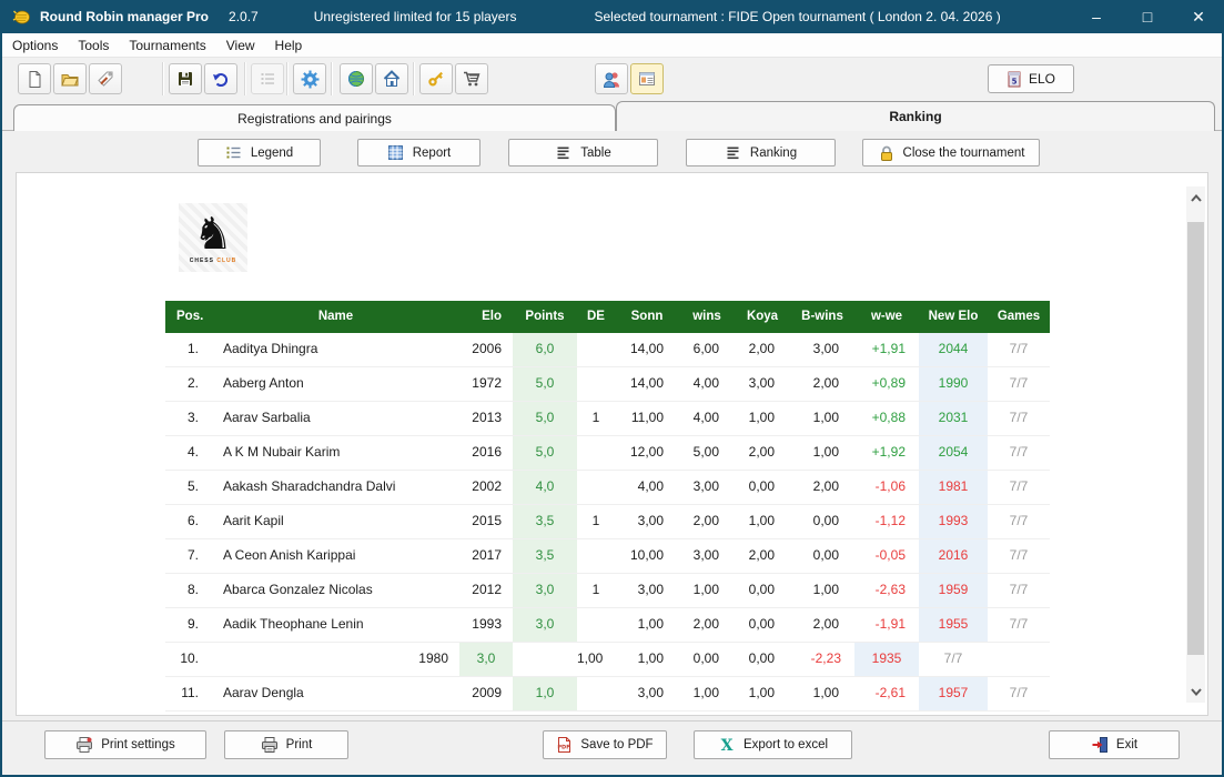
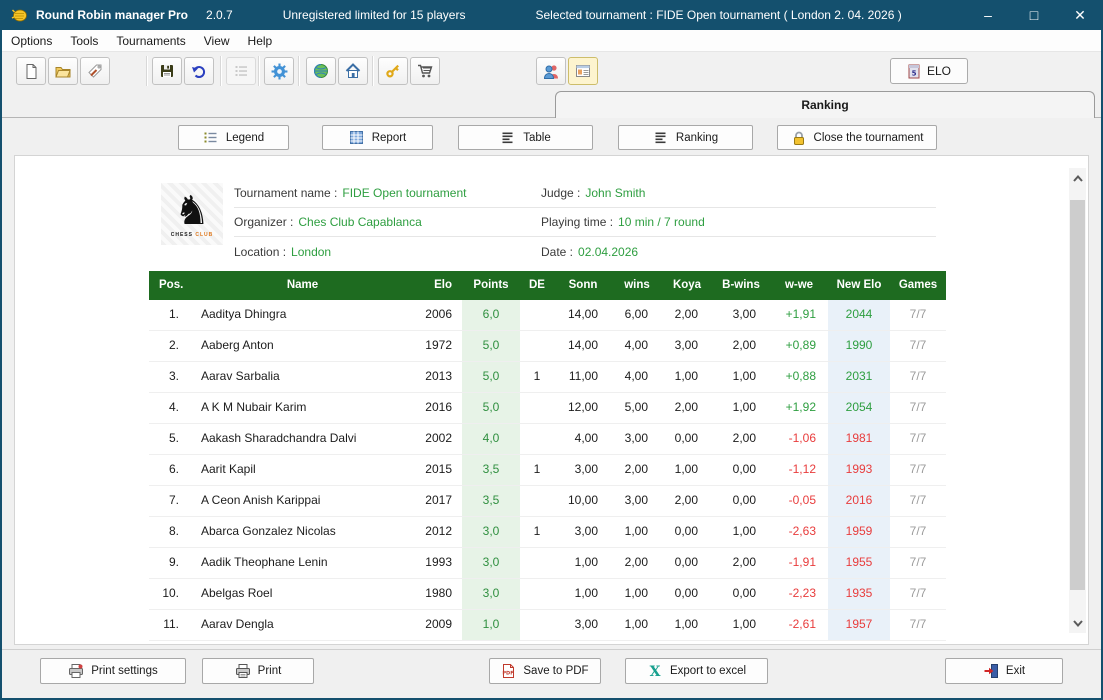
  Round Robin manager Pro
  2.0.7
  Unregistered limited for 15 players
  Selected tournament : FIDE Open tournament ( London 2. 04. 2026 )
  –
  □
  ✕
  Options
  Tools
  Tournaments
  View
  Help
  5
  ELO
- Registrations and pairings
  Ranking
  Legend
  Report
  Table
  Ranking
  Close the tournament
  ♞
+ Tournament name :
+ FIDE Open tournament
+ Judge :
+ John Smith
+ Organizer :
+ Ches Club Capablanca
+ Playing time :
+ 10 min / 7 round
+ Location :
+ London
+ Date :
+ 02.04.2026
  Pos.
  Name
  Elo
  Points
  DE
  Sonn
  wins
  Koya
  B-wins
  w-we
  New Elo
  Games
  1.
  Aaditya Dhingra
  2006
  6,0
  14,00
  6,00
  2,00
  3,00
  +1,91
  2044
  7/7
  2.
  Aaberg Anton
  1972
  5,0
  14,00
  4,00
  3,00
  2,00
  +0,89
  1990
  7/7
  3.
  Aarav Sarbalia
  2013
  5,0
  1
  11,00
  4,00
  1,00
  1,00
  +0,88
  2031
  7/7
  4.
  A K M Nubair Karim
  2016
  5,0
  12,00
  5,00
  2,00
  1,00
  +1,92
  2054
  7/7
  5.
  Aakash Sharadchandra Dalvi
  2002
  4,0
  4,00
  3,00
  0,00
  2,00
  -1,06
  1981
  7/7
  6.
  Aarit Kapil
  2015
  3,5
  1
  3,00
  2,00
  1,00
  0,00
  -1,12
  1993
  7/7
  7.
  A Ceon Anish Karippai
  2017
  3,5
  10,00
  3,00
  2,00
  0,00
  -0,05
  2016
  7/7
  8.
  Abarca Gonzalez Nicolas
  2012
  3,0
  1
  3,00
  1,00
  0,00
  1,00
  -2,63
  1959
  7/7
  9.
  Aadik Theophane Lenin
  1993
  3,0
  1,00
  2,00
  0,00
  2,00
  -1,91
  1955
  7/7
  10.
+ Abelgas Roel
  1980
  3,0
  1,00
  1,00
  0,00
  0,00
  -2,23
  1935
  7/7
  11.
  Aarav Dengla
  2009
  1,0
  3,00
  1,00
  1,00
  1,00
  -2,61
  1957
  7/7
  Print settings
  Print
  Save to PDF
  X
  Export to excel
  Exit
